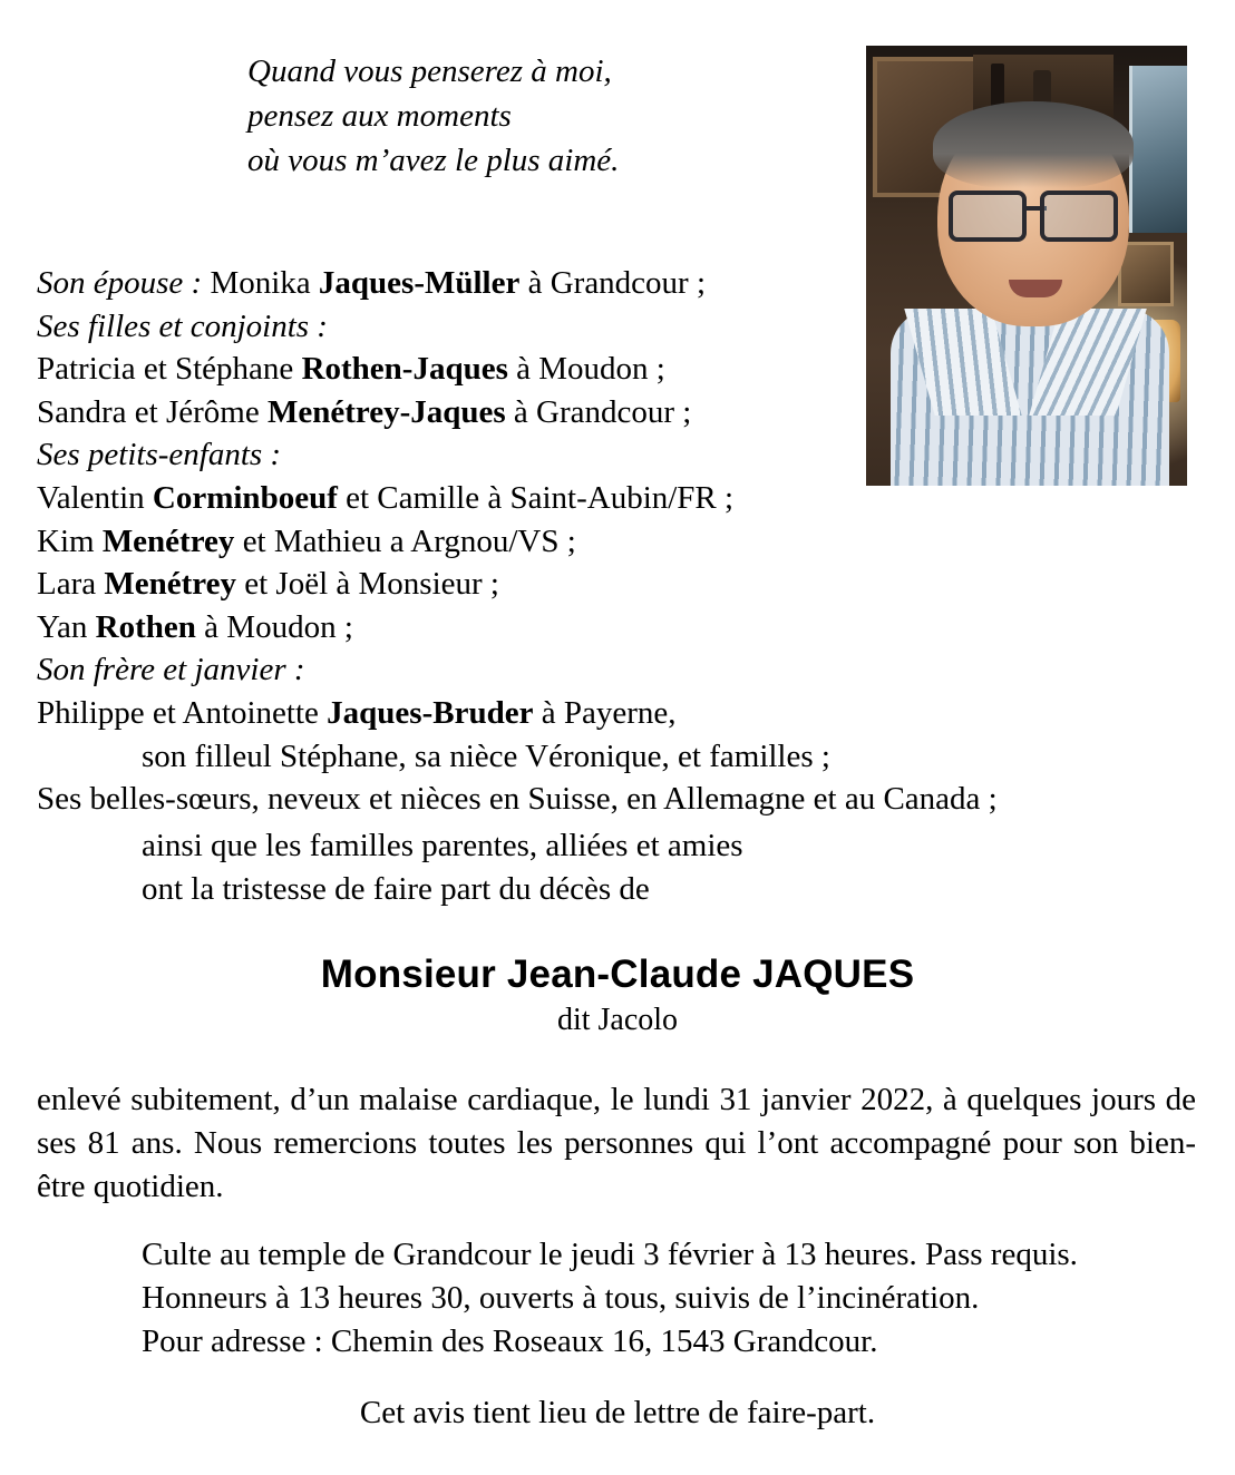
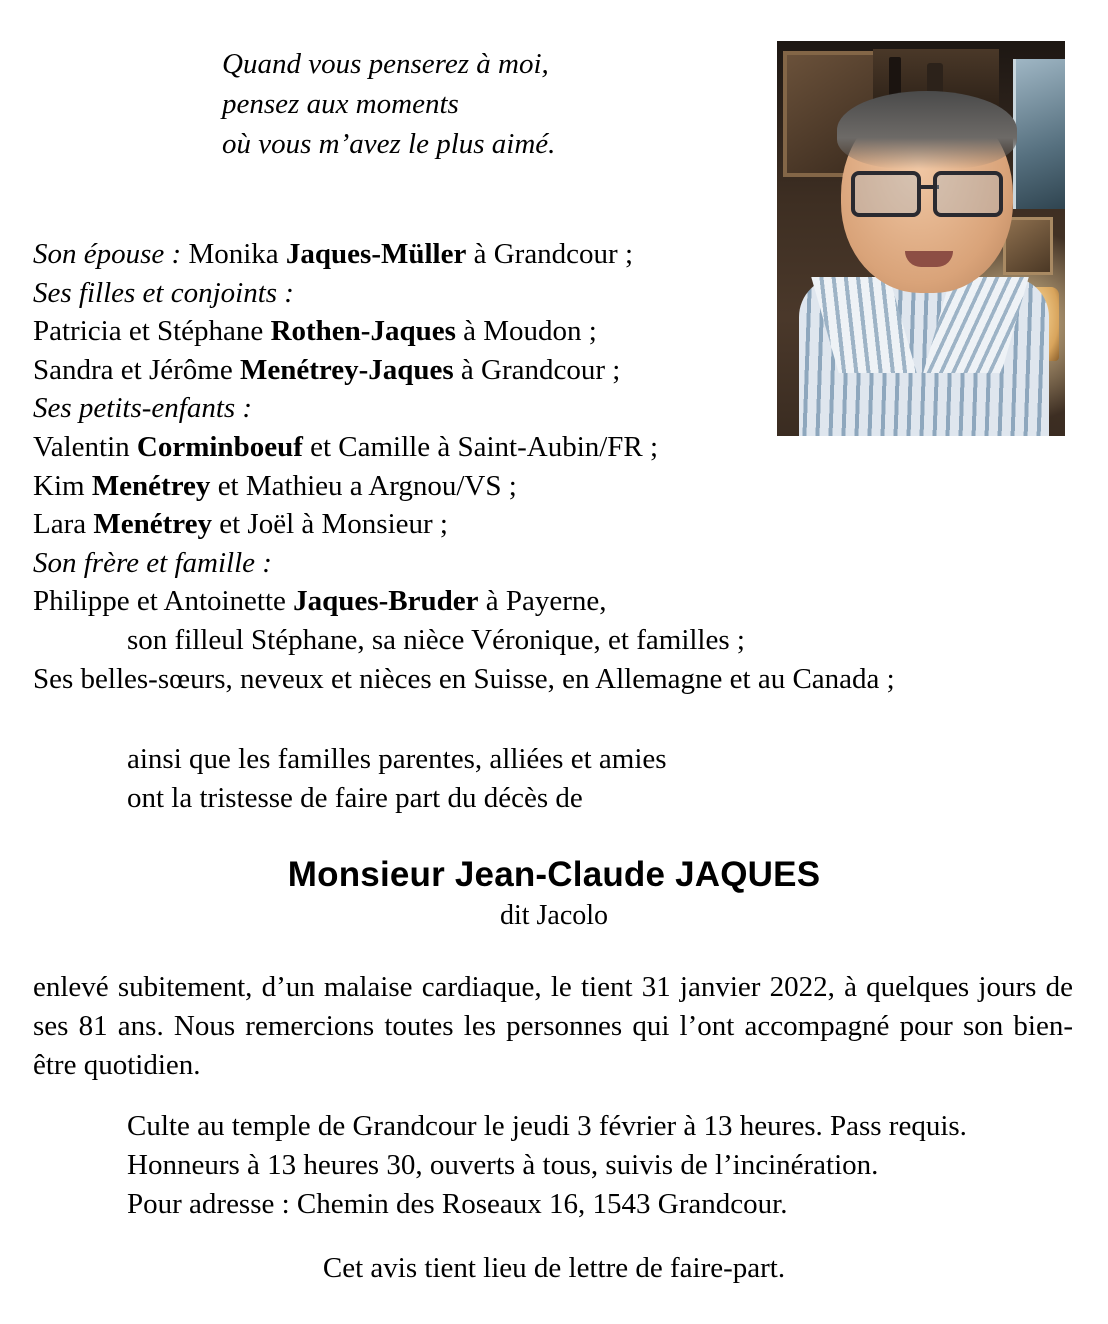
  Quand vous penserez à moi,
  pensez aux moments
  où vous m’avez le plus aimé.
  Son épouse : Monika Jaques-Müller à Grandcour ;
  Ses filles et conjoints :
  Patricia et Stéphane Rothen-Jaques à Moudon ;
  Sandra et Jérôme Menétrey-Jaques à Grandcour ;
  Ses petits-enfants :
  Valentin Corminboeuf et Camille à Saint-Aubin/FR ;
  Kim Menétrey et Mathieu a Argnou/VS ;
  Lara Menétrey et Joël à Monsieur ;
- Yan Rothen à Moudon ;
- Son frère et janvier :
+ Son frère et famille :
  Philippe et Antoinette Jaques-Bruder à Payerne,
  son filleul Stéphane, sa nièce Véronique, et familles ;
  Ses belles-sœurs, neveux et nièces en Suisse, en Allemagne et au Canada ;
  ainsi que les familles parentes, alliées et amies
  ont la tristesse de faire part du décès de
  Monsieur Jean-Claude JAQUES
  dit Jacolo
- enlevé subitement, d’un malaise cardiaque, le lundi 31 janvier 2022, à quelques jours de ses 81 ans. Nous remercions toutes les personnes qui l’ont accompagné pour son bien-être quotidien.
+ enlevé subitement, d’un malaise cardiaque, le tient 31 janvier 2022, à quelques jours de ses 81 ans. Nous remercions toutes les personnes qui l’ont accompagné pour son bien-être quotidien.
  Culte au temple de Grandcour le jeudi 3 février à 13 heures. Pass requis.
  Honneurs à 13 heures 30, ouverts à tous, suivis de l’incinération.
  Pour adresse : Chemin des Roseaux 16, 1543 Grandcour.
  Cet avis tient lieu de lettre de faire-part.
